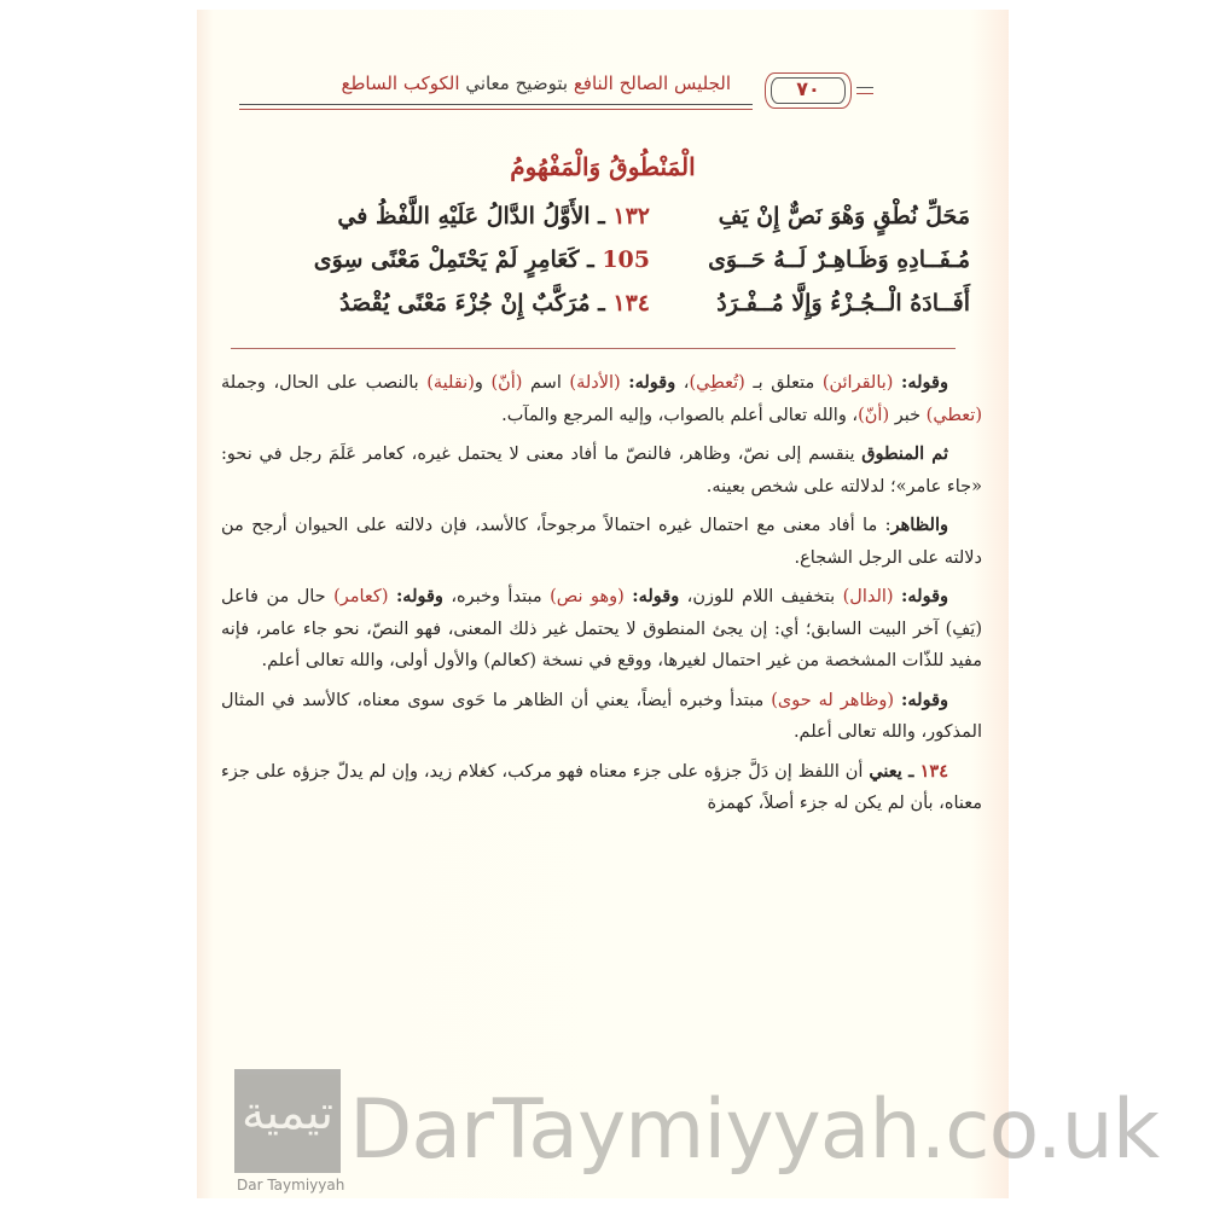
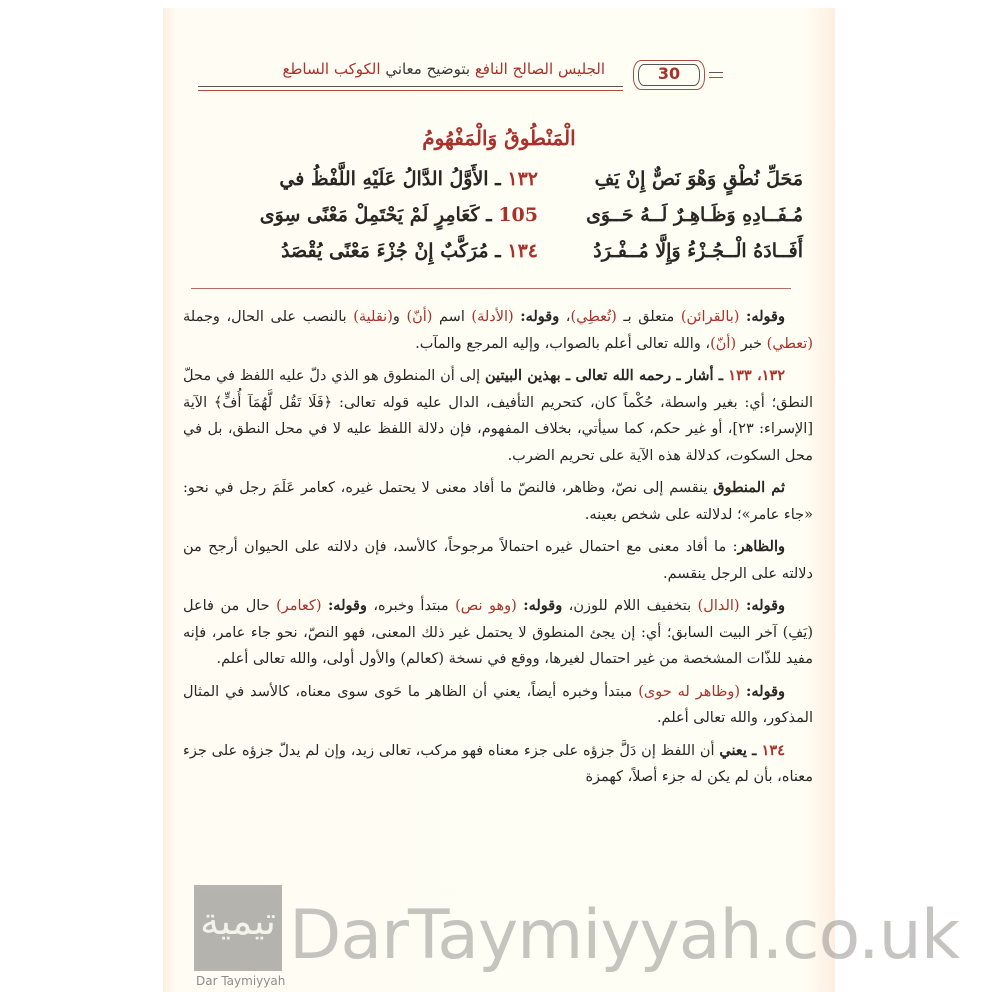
  الجليس الصالح النافع بتوضيح معاني الكوكب الساطع
- ٧٠
+ 30
  الْمَنْطُوقُ وَالْمَفْهُومُ
  ١٣٢ ـ الأَوَّلُ الدَّالُ عَلَيْهِ اللَّفْظُ في
  مَحَلِّ نُطْقٍ وَهْوَ نَصٌّ إِنْ يَفِ
  105 ـ كَعَامِرٍ لَمْ يَحْتَمِلْ مَعْنًى سِوَى
  مُـفَــادِهِ وَظَـاهِـرٌ لَــهُ حَــوَى
  ١٣٤ ـ مُرَكَّبٌ إِنْ جُزْءَ مَعْنًى يُقْصَدُ
  أَفَــادَهُ الْــجُـزْءُ وَإِلَّا مُــفْـرَدُ
  وقوله: (بالقرائن) متعلق بـ (تُعطِي)، وقوله: (الأدلة) اسم (أنّ) و(نقلية) بالنصب على الحال، وجملة (تعطي) خبر (أنّ)، والله تعالى أعلم بالصواب، وإليه المرجع والمآب.
+ ١٣٢، ١٣٣ ـ أشار ـ رحمه الله تعالى ـ بهذين البيتين إلى أن المنطوق هو الذي دلّ عليه اللفظ في محلّ النطق؛ أي: بغير واسطة، حُكْماً كان، كتحريم التأفيف، الدال عليه قوله تعالى: ﴿فَلَا تَقُل لَّهُمَآ أُفٍّ﴾ الآية [الإسراء: ٢٣]، أو غير حكم، كما سيأتي، بخلاف المفهوم، فإن دلالة اللفظ عليه لا في محل النطق، بل في محل السكوت، كدلالة هذه الآية على تحريم الضرب.
  ثم المنطوق ينقسم إلى نصّ، وظاهر، فالنصّ ما أفاد معنى لا يحتمل غيره، كعامر عَلَمَ رجل في نحو: «جاء عامر»؛ لدلالته على شخص بعينه.
- والظاهر: ما أفاد معنى مع احتمال غيره احتمالاً مرجوحاً، كالأسد، فإن دلالته على الحيوان أرجح من دلالته على الرجل الشجاع.
+ والظاهر: ما أفاد معنى مع احتمال غيره احتمالاً مرجوحاً، كالأسد، فإن دلالته على الحيوان أرجح من دلالته على الرجل ينقسم.
  وقوله: (الدال) بتخفيف اللام للوزن، وقوله: (وهو نص) مبتدأ وخبره، وقوله: (كعامر) حال من فاعل (يَفِ) آخر البيت السابق؛ أي: إن يجئ المنطوق لا يحتمل غير ذلك المعنى، فهو النصّ، نحو جاء عامر، فإنه مفيد للذّات المشخصة من غير احتمال لغيرها، ووقع في نسخة (كعالم) والأول أولى، والله تعالى أعلم.
  وقوله: (وظاهر له حوى) مبتدأ وخبره أيضاً، يعني أن الظاهر ما حَوى سوى معناه، كالأسد في المثال المذكور، والله تعالى أعلم.
- ١٣٤ ـ يعني أن اللفظ إن دَلَّ جزؤه على جزء معناه فهو مركب، كغلام زيد، وإن لم يدلّ جزؤه على جزء معناه، بأن لم يكن له جزء أصلاً، كهمزة
+ ١٣٤ ـ يعني أن اللفظ إن دَلَّ جزؤه على جزء معناه فهو مركب، تعالى زيد، وإن لم يدلّ جزؤه على جزء معناه، بأن لم يكن له جزء أصلاً، كهمزة
  تيمية
  Dar Taymiyyah
  DarTaymiyyah.co.uk
